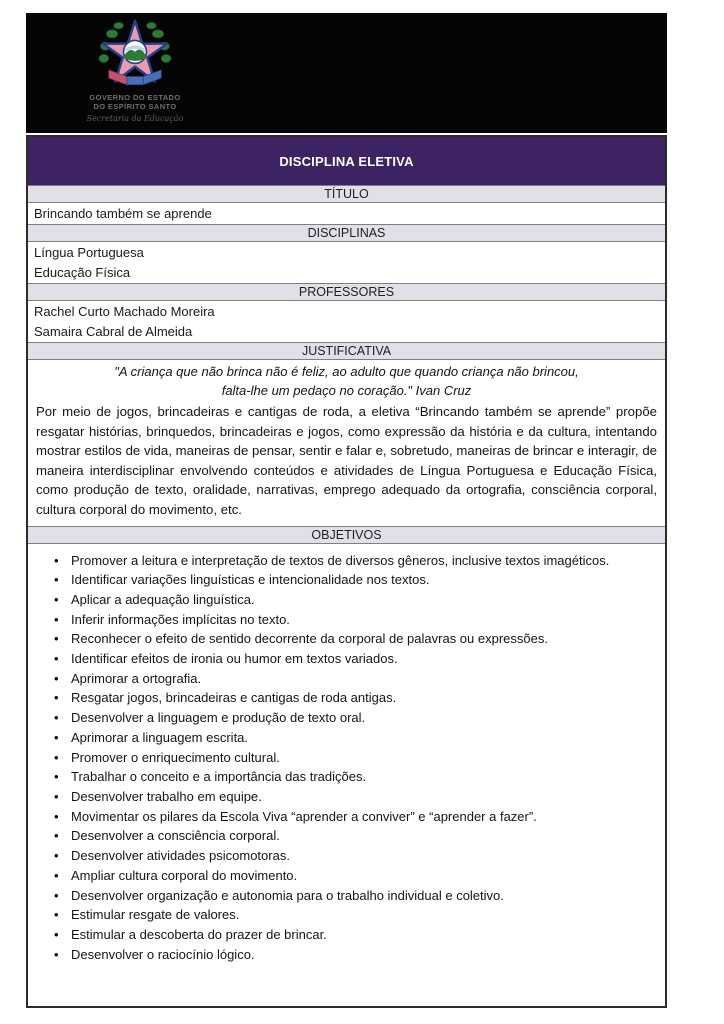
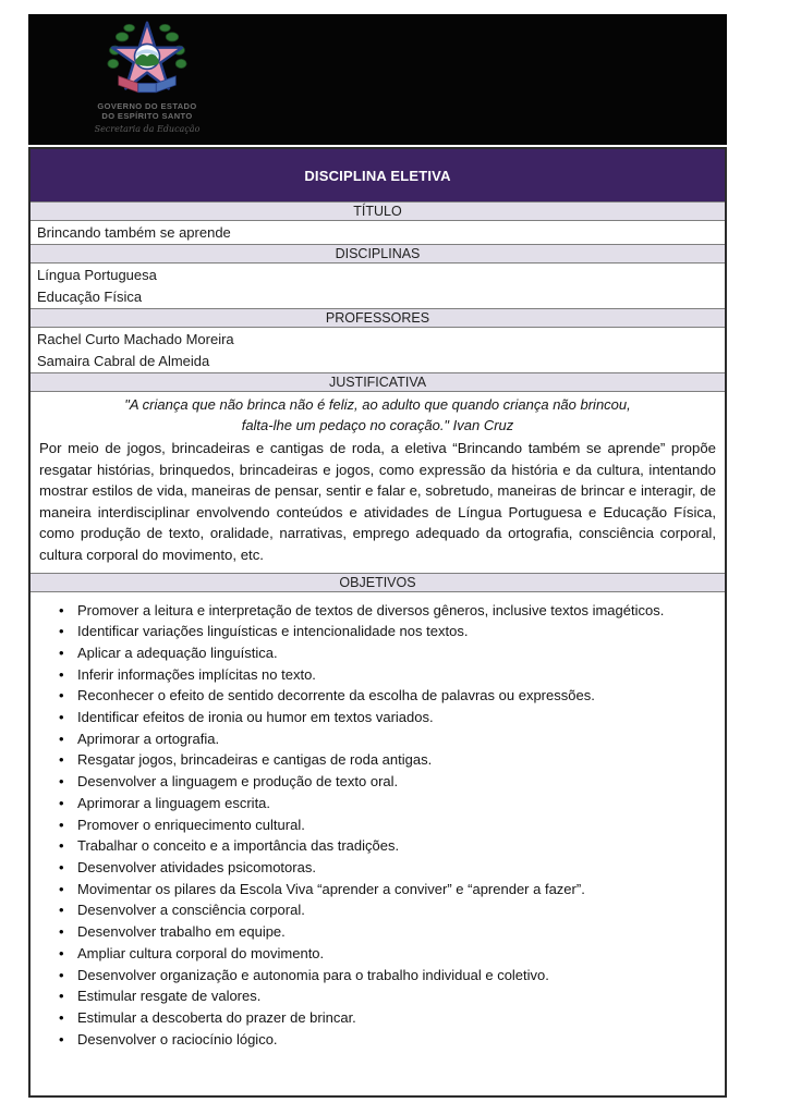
  GOVERNO DO ESTADO
  DO ESPÍRITO SANTO
  Secretaria da Educação
  DISCIPLINA ELETIVA
  TÍTULO
  Brincando também se aprende
  DISCIPLINAS
  Língua Portuguesa
  Educação Física
  PROFESSORES
  Rachel Curto Machado Moreira
  Samaira Cabral de Almeida
  JUSTIFICATIVA
  "A criança que não brinca não é feliz, ao adulto que quando criança não brincou,
  falta-lhe um pedaço no coração." Ivan Cruz
  Por meio de jogos, brincadeiras e cantigas de roda, a eletiva “Brincando também se aprende” propõe resgatar histórias, brinquedos, brincadeiras e jogos, como expressão da história e da cultura, intentando mostrar estilos de vida, maneiras de pensar, sentir e falar e, sobretudo, maneiras de brincar e interagir, de maneira interdisciplinar envolvendo conteúdos e atividades de Língua Portuguesa e Educação Física, como produção de texto, oralidade, narrativas, emprego adequado da ortografia, consciência corporal, cultura corporal do movimento, etc.
  OBJETIVOS
  Promover a leitura e interpretação de textos de diversos gêneros, inclusive textos imagéticos.
  Identificar variações linguísticas e intencionalidade nos textos.
  Aplicar a adequação linguística.
  Inferir informações implícitas no texto.
- Reconhecer o efeito de sentido decorrente da corporal de palavras ou expressões.
+ Reconhecer o efeito de sentido decorrente da escolha de palavras ou expressões.
  Identificar efeitos de ironia ou humor em textos variados.
  Aprimorar a ortografia.
  Resgatar jogos, brincadeiras e cantigas de roda antigas.
  Desenvolver a linguagem e produção de texto oral.
  Aprimorar a linguagem escrita.
  Promover o enriquecimento cultural.
  Trabalhar o conceito e a importância das tradições.
- Desenvolver trabalho em equipe.
+ Desenvolver atividades psicomotoras.
  Movimentar os pilares da Escola Viva “aprender a conviver” e “aprender a fazer”.
  Desenvolver a consciência corporal.
- Desenvolver atividades psicomotoras.
+ Desenvolver trabalho em equipe.
  Ampliar cultura corporal do movimento.
  Desenvolver organização e autonomia para o trabalho individual e coletivo.
  Estimular resgate de valores.
  Estimular a descoberta do prazer de brincar.
  Desenvolver o raciocínio lógico.
